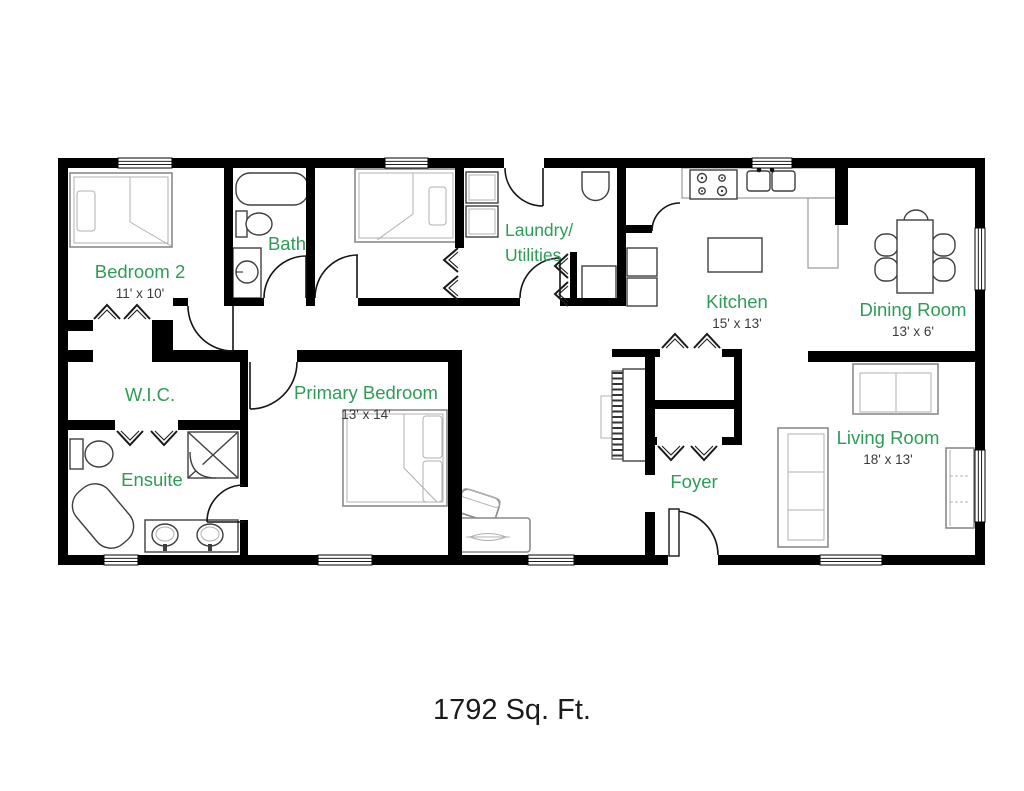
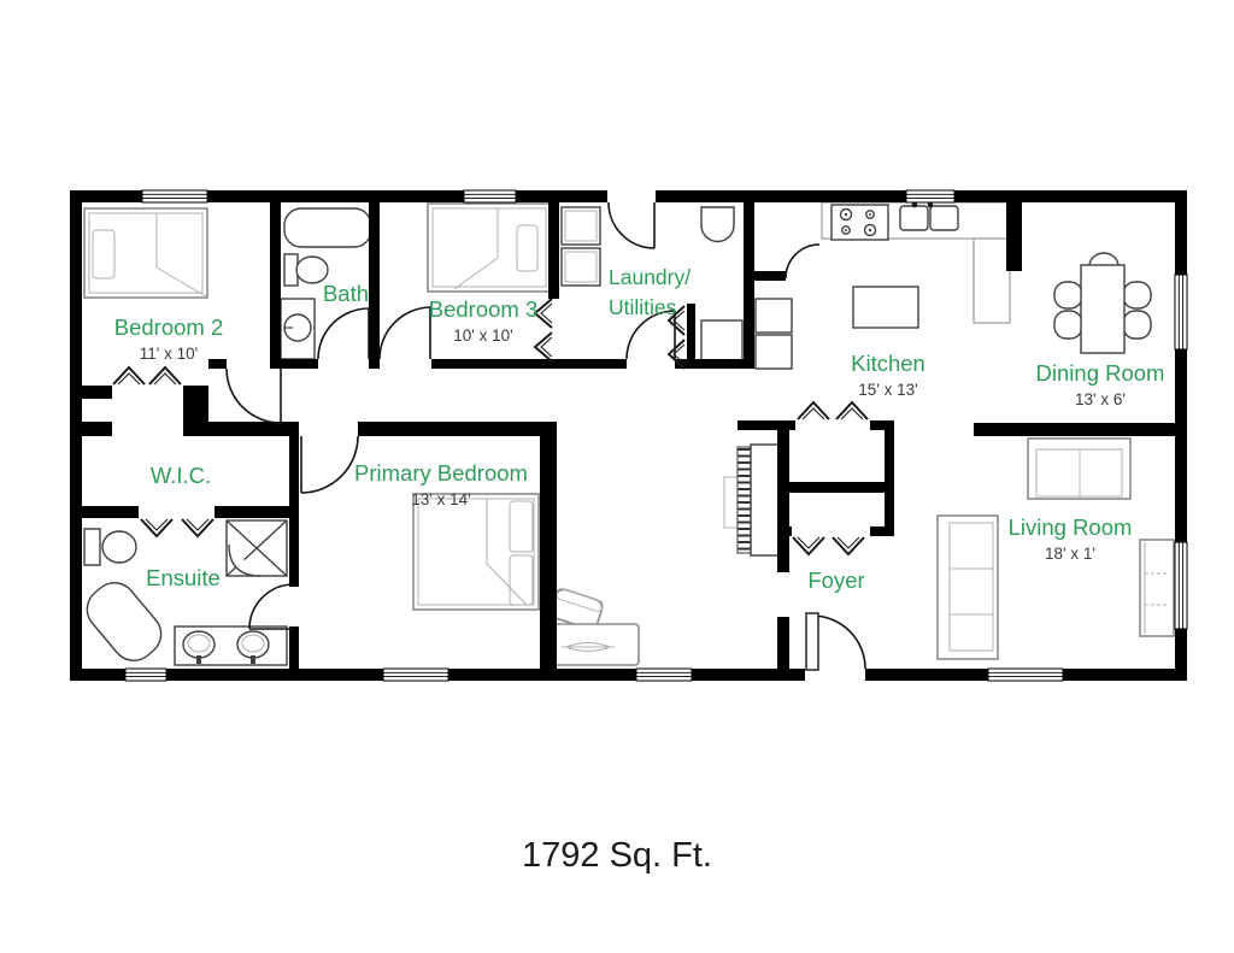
  Bedroom 2
  11' x 10'
  Bath
+ Bedroom 3
+ 10' x 10'
  Laundry/
  Utilities
  Kitchen
  15' x 13'
  Dining Room
  13' x 6'
  W.I.C.
  Primary Bedroom
  13' x 14'
  Ensuite
  Foyer
  Living Room
- 18' x 13'
+ 18' x 1'
  1792 Sq. Ft.
